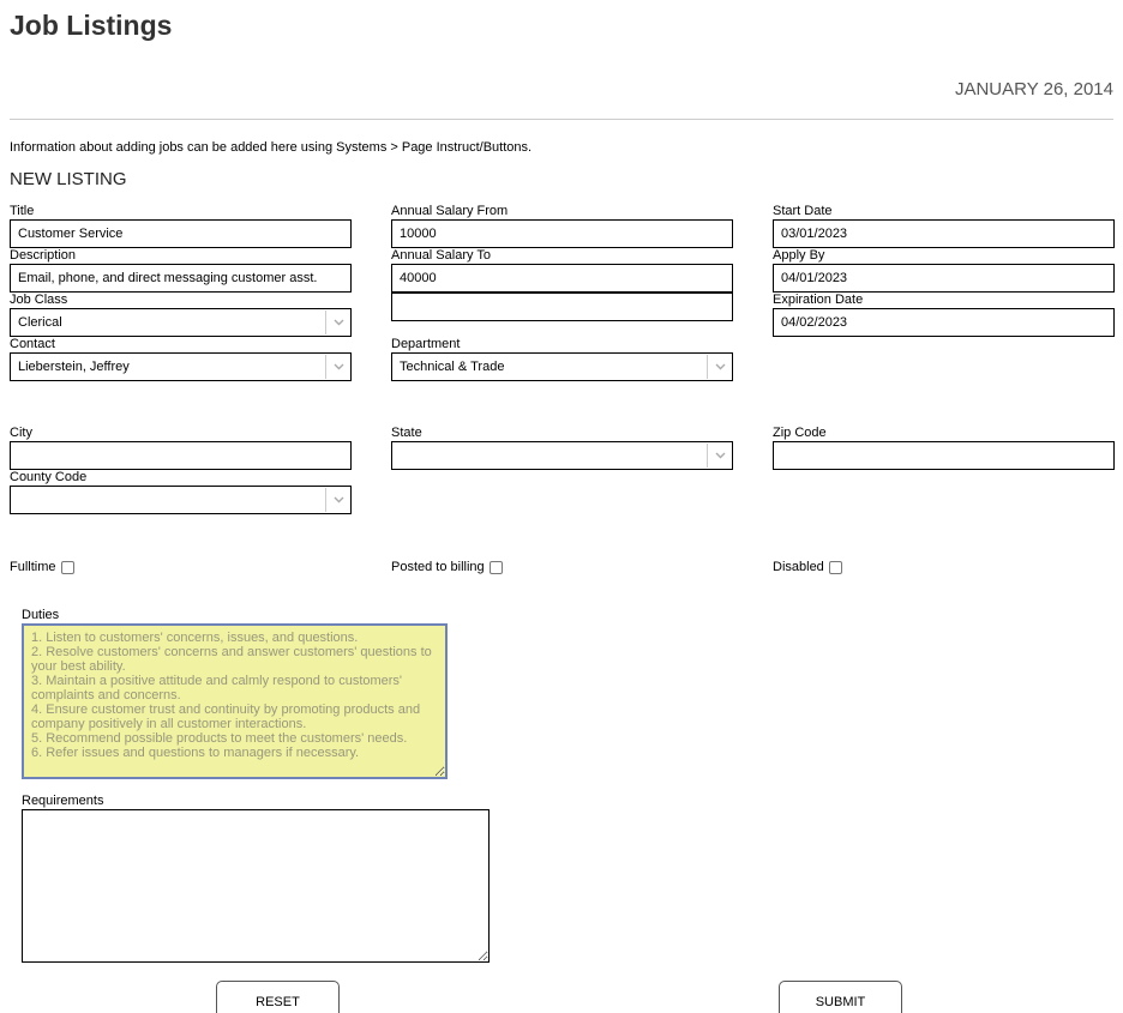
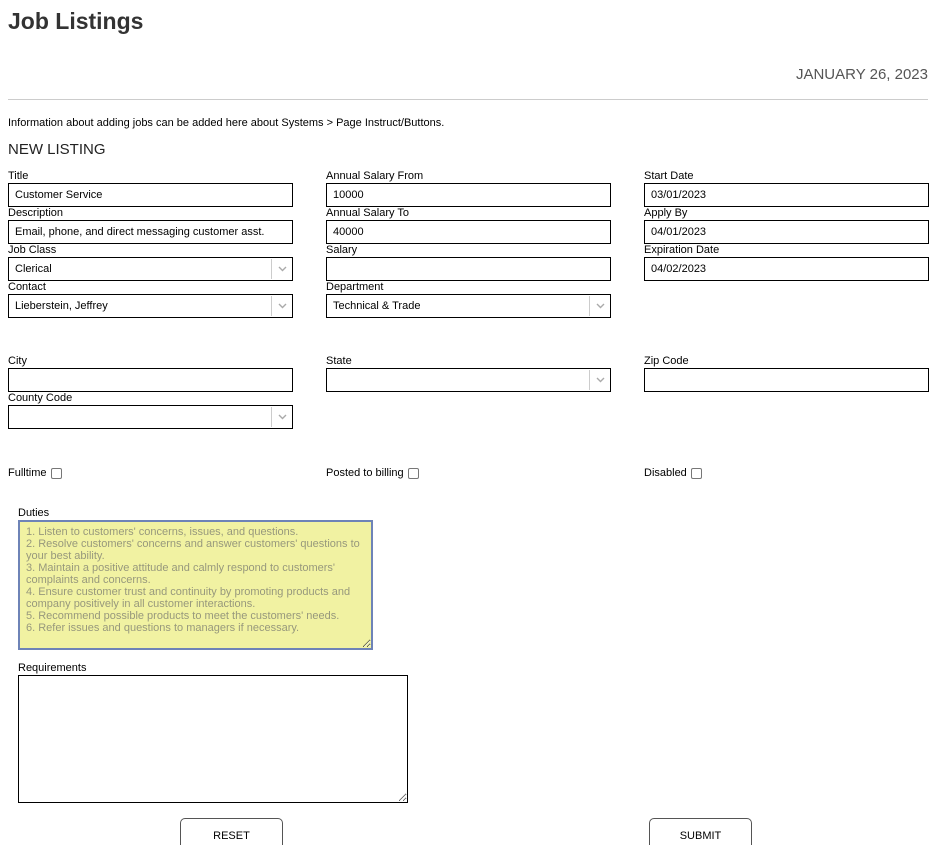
  Job Listings
- JANUARY 26, 2014
+ JANUARY 26, 2023
- Information about adding jobs can be added here using Systems > Page Instruct/Buttons.
+ Information about adding jobs can be added here about Systems > Page Instruct/Buttons.
  NEW LISTING
  Title
  Customer Service
  Annual Salary From
  10000
  Start Date
  03/01/2023
  Description
  Email, phone, and direct messaging customer asst.
  Annual Salary To
  40000
  Apply By
  04/01/2023
  Job Class
  Clerical
+ Salary
  Expiration Date
  04/02/2023
  Contact
  Lieberstein, Jeffrey
  Department
  Technical & Trade
  City
  State
  Zip Code
  County Code
  Fulltime
  Posted to billing
  Disabled
  Duties
  1. Listen to customers' concerns, issues, and questions.
  Requirements
  RESET
  SUBMIT
